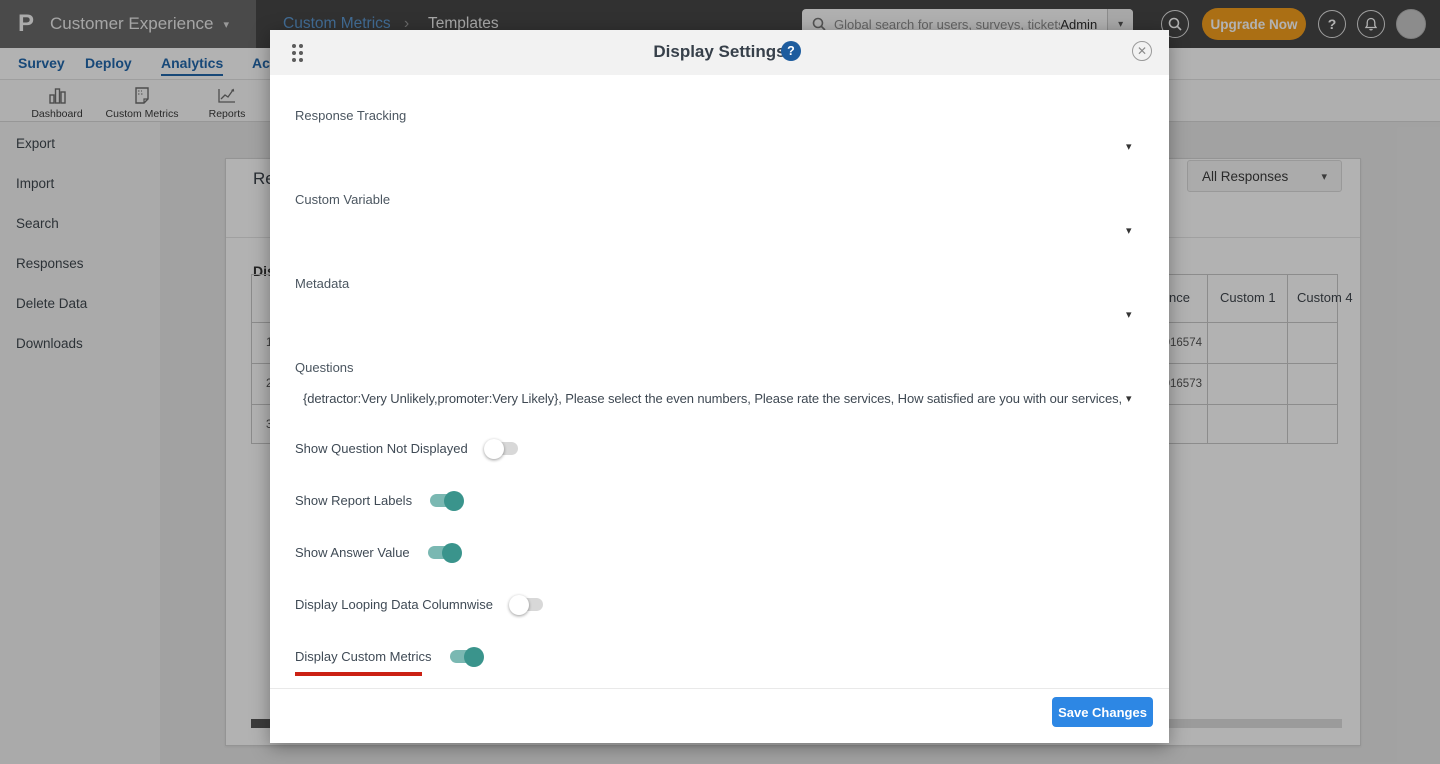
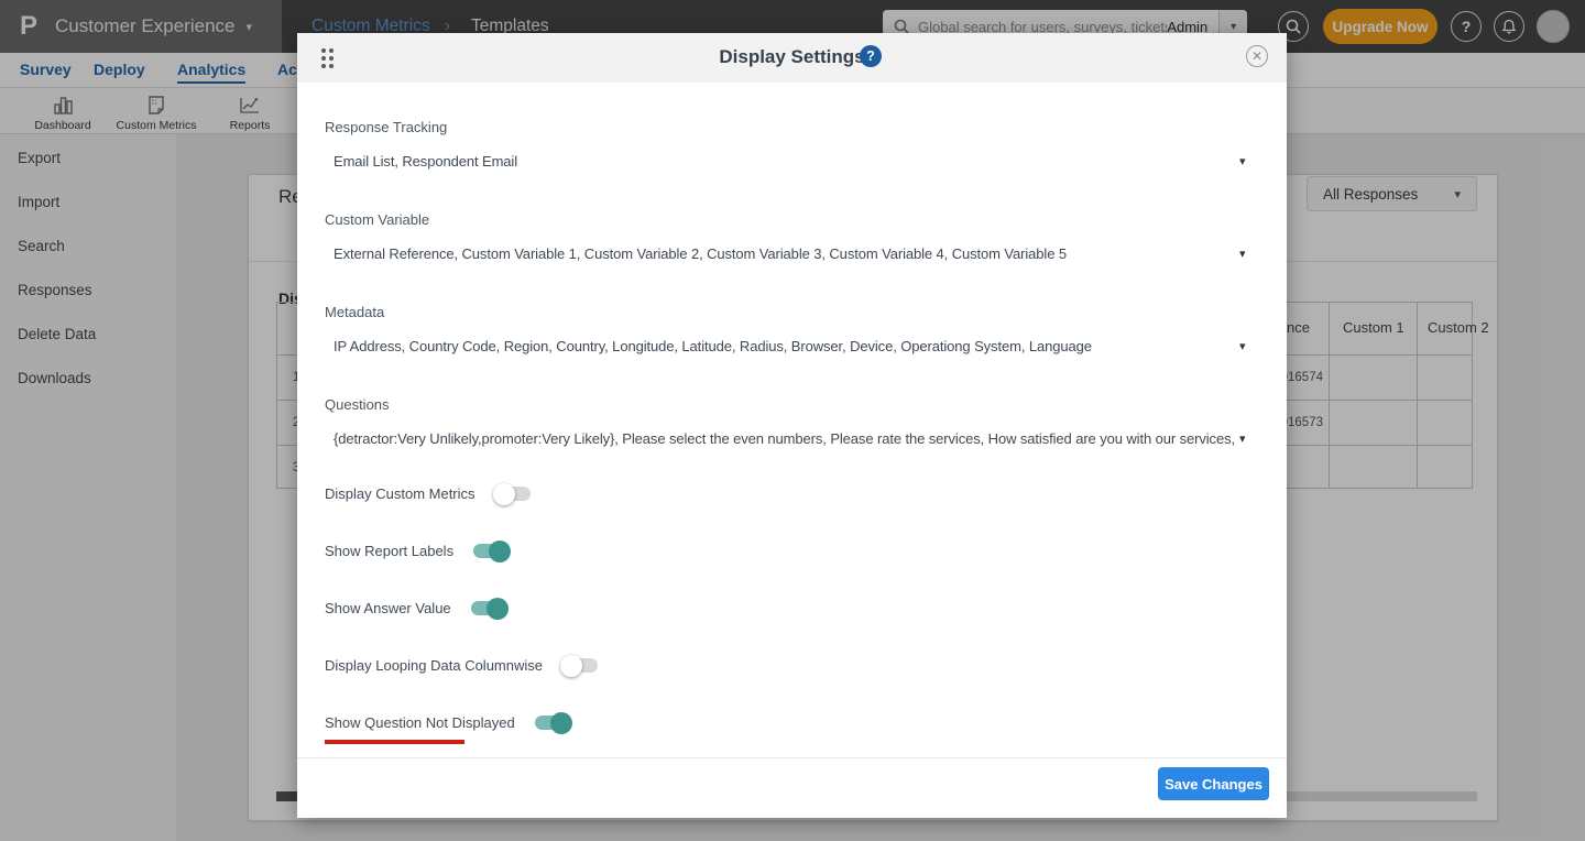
  P
  Customer Experience
  ▾
  Custom Metrics
  ›
  Templates
  Global search for users, surveys, ticket
  Admin
  ▾
  Upgrade Now
  ?
  Survey
  Deploy
  Analytics
  Dashboard
  Custom Metrics
  Reports
  Export
  Import
  Search
  Responses
  Delete Data
  Downloads
  All Responses
  ▾
  Custom 1
- Custom 4
+ Custom 2
  16574
  16573
  Display Setting
  ?
  ✕
  Response Tracking
+ Email List, Respondent Email
  ▾
  Custom Variable
+ External Reference, Custom Variable 1, Custom Variable 2, Custom Variable 3, Custom Variable 4, Custom Variable 5
  ▾
  Metadata
+ IP Address, Country Code, Region, Country, Longitude, Latitude, Radius, Browser, Device, Operationg System, Language
  ▾
  Questions
  {detractor:Very Unlikely,promoter:Very Likely}, Please select the even numbers, Please rate the services, How satisfied are you with our services,
  ▾
- Show Question Not Displayed
+ Display Custom Metrics
  Show Report Labels
  Show Answer Value
  Display Looping Data Columnwise
- Display Custom Metrics
+ Show Question Not Displayed
  Save Changes
